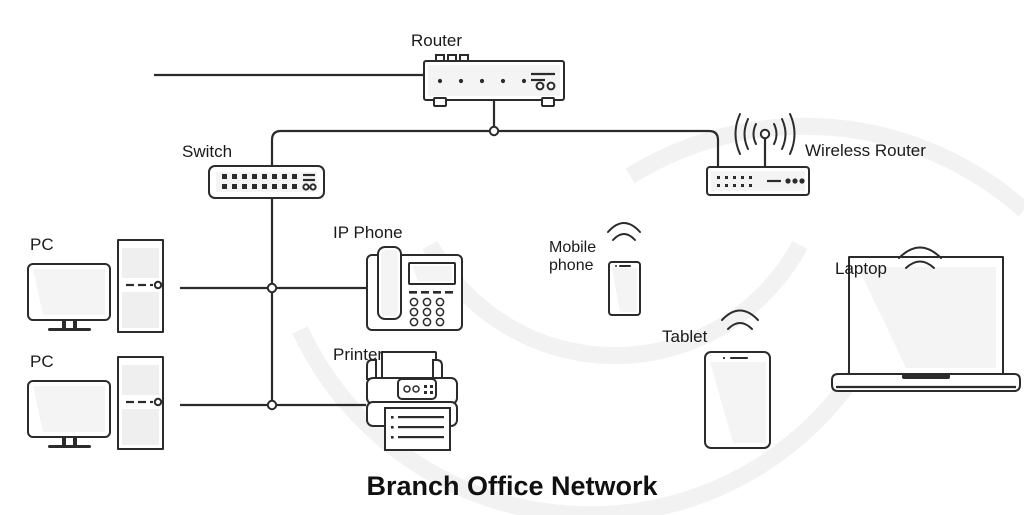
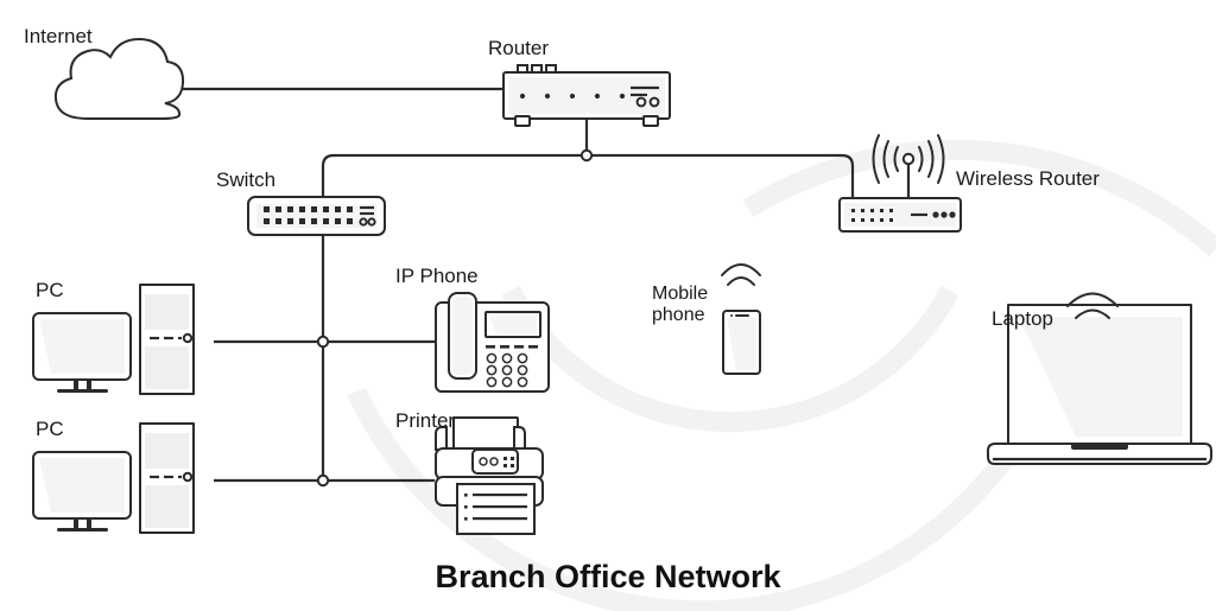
+ Internet
  Router
  Switch
  Wireless Router
  PC
  PC
  IP Phone
  Printer
  Mobile
  phone
- Tablet
  Laptop
  Branch Office Network
